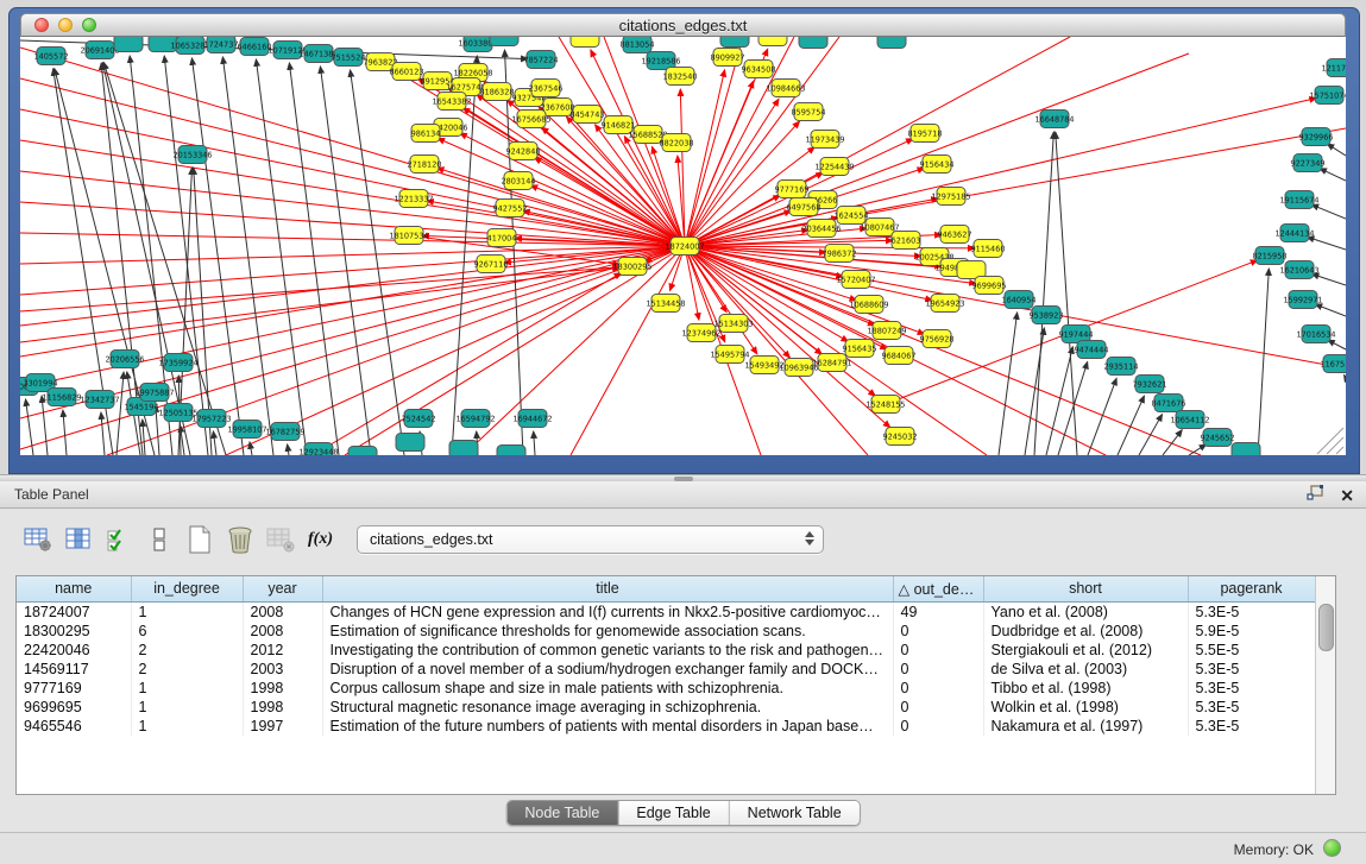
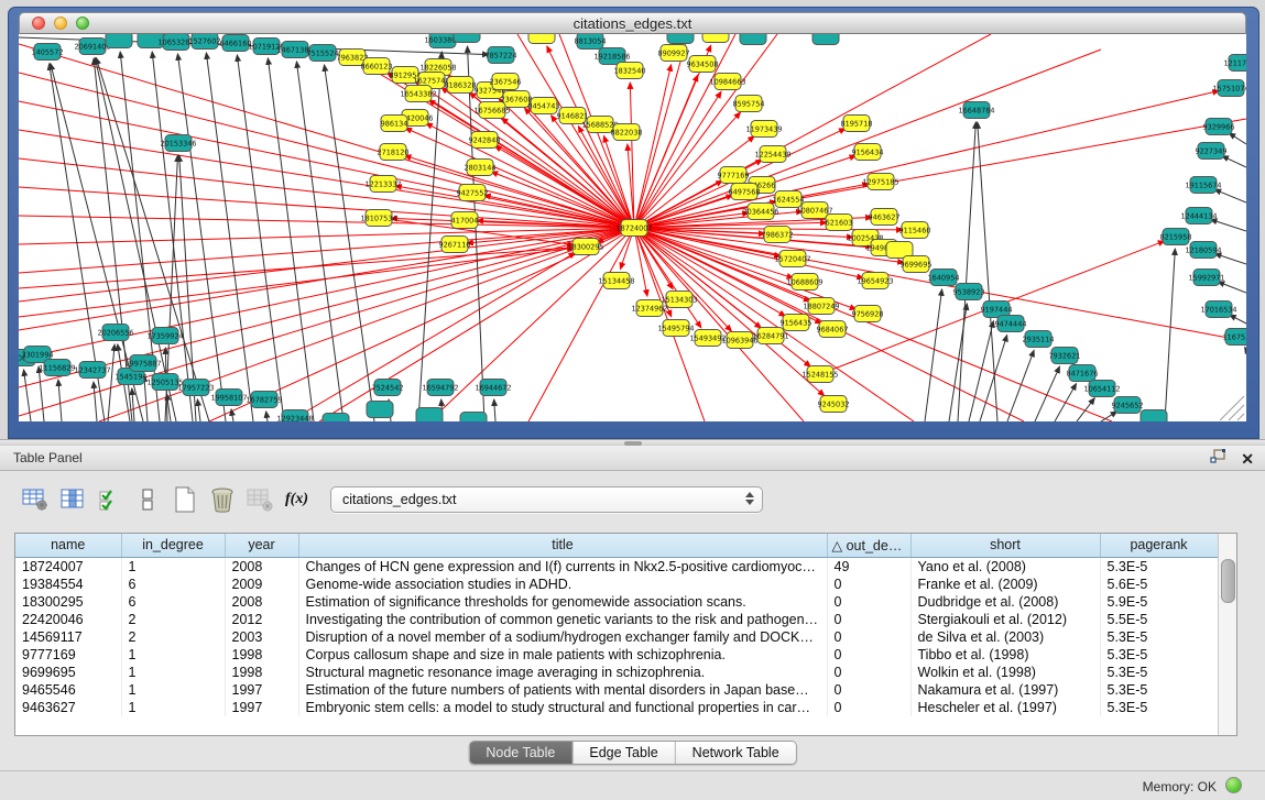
  citations_edges.txt
  1405572
  2069140
  1065328
- 1724737
+ 1527602
  6466160
  1071912
  1467138
  7515524
  160338
  7857224
  8813054
  19218586
  16648784
  1575107
  9329966
  9227349
  19115674
  12444134
  8215958
- 16210643
+ 12180594
  15992971
  17016534
  11675
  9197444
  9474444
  2935114
  7932621
  8471676
  10654112
  9245652
  1640954
  9538923
  3301994
  11156829
  12342737
  20206556
  1545194
  19975887
  17359924
  12505135
  17957223
  19958107
  16782759
  12923448
  20153346
  7524542
  16594792
  16944672
  18724007
  796382
  8660123
  891295
  18226058
  1627574
  16543382
  8186328
  9327548
  2367546
  2367608
  16756685
  8454743
  9146821
  1568852
  8822038
  1832540
  420046
  986134
  9242848
  2718120
  2803144
  12213337
  9427552
  18107534
  417004
  9267110
  18300295
  9777169
  6497568
  1624554
  20364456
  10807467
  12975185
  621603
  9463627
  10025438
  9115460
  7986372
  15720407
  10688609
  19654923
  9699695
  18807249
  9756928
  9684067
  8909927
  9634508
  10984663
  8595754
  11973439
  12254439
  8195718
  9156434
  15134458
  12374962
  15134303
  15495794
  15493492
  10963946
  16284791
  9156435
  15248155
  9245032
  Table Panel
  ✕
  f(x)
  citations_edges.txt
  name	in_degree	year	title	△ out_de…	short	pagerank
  18724007	1	2008	Changes of HCN gene expression and I(f) currents in Nkx2.5-positive cardiomyoc…	49	Yano et al. (2008)	5.3E-5
+ 19384554	6	2009	Genome-wide association studies in ADHD.	0	Franke et al. (2009)	5.6E-5
  18300295	6	2008	Estimation of significance thresholds for genomewide association scans.	0	Dudbridge et al. (2008)	5.9E-5
  22420046	2	2012	Investigating the contribution of common genetic variants to the risk and pathogen…	0	Stergiakouli et al. (2012)	5.5E-5
  14569117	2	2003	Disruption of a novel member of a sodium/hydrogen exchanger family and DOCK…	0	de Silva et al. (2003)	5.3E-5
  9777169	1	1998	Corpus callosum shape and size in male patients with schizophrenia.	0	Tibbo et al. (1998)	5.3E-5
  9699695	1	1998	Structural magnetic resonance image averaging in schizophrenia.	0	Wolkin et al. (1998)	5.3E-5
  9465546	1	1997	Estimation of the future numbers of patients with mental disorders in Japan base…	0	Nakamura et al. (1997)	5.3E-5
+ 9463627	1	1997	Embryonic stem cells: a model to study structural and functional properties in car…	0	Hescheler et al. (1997)	5.3E-5
  Node Table
  Edge Table
  Network Table
  Memory: OK
